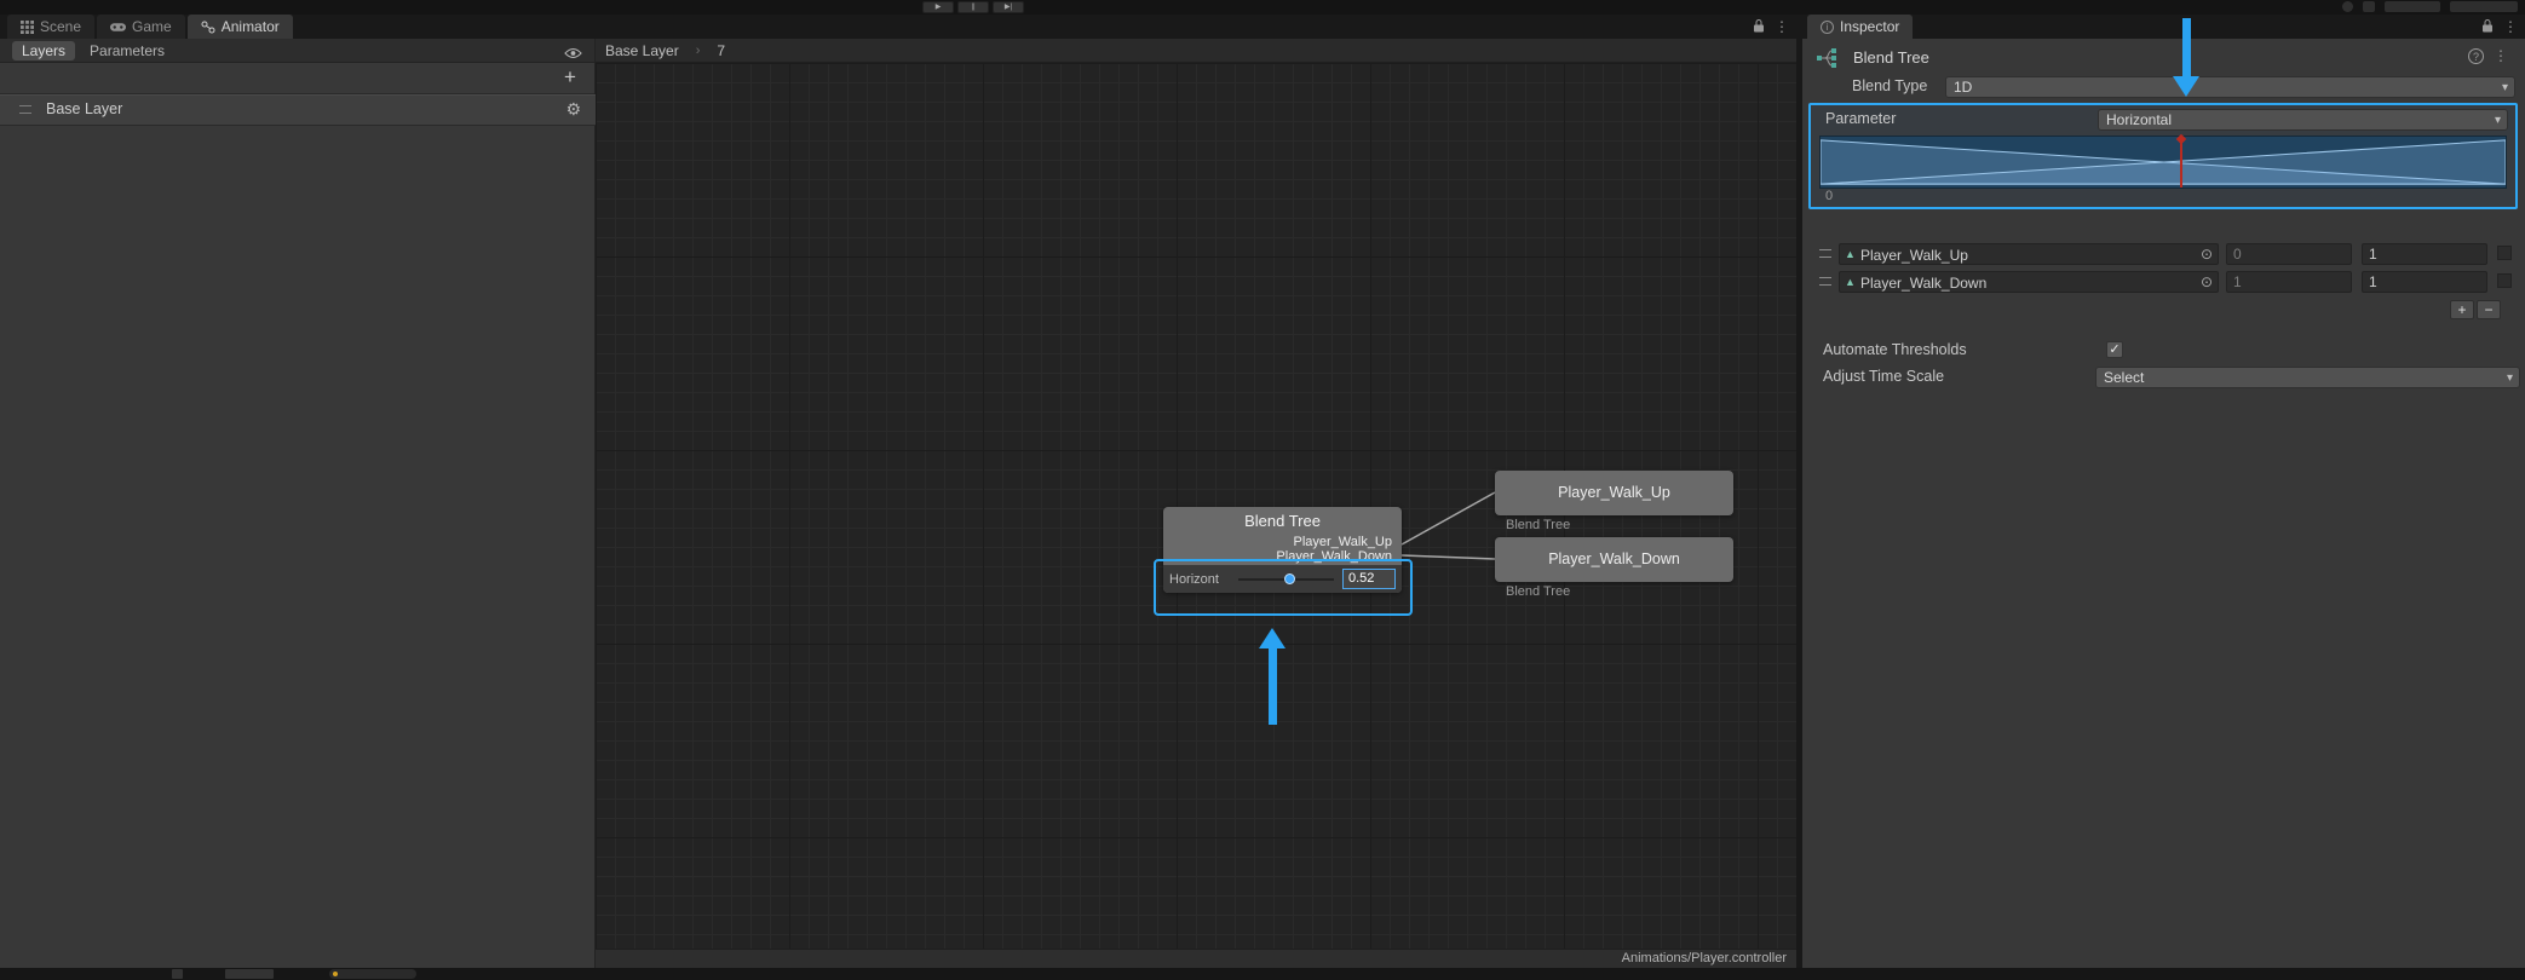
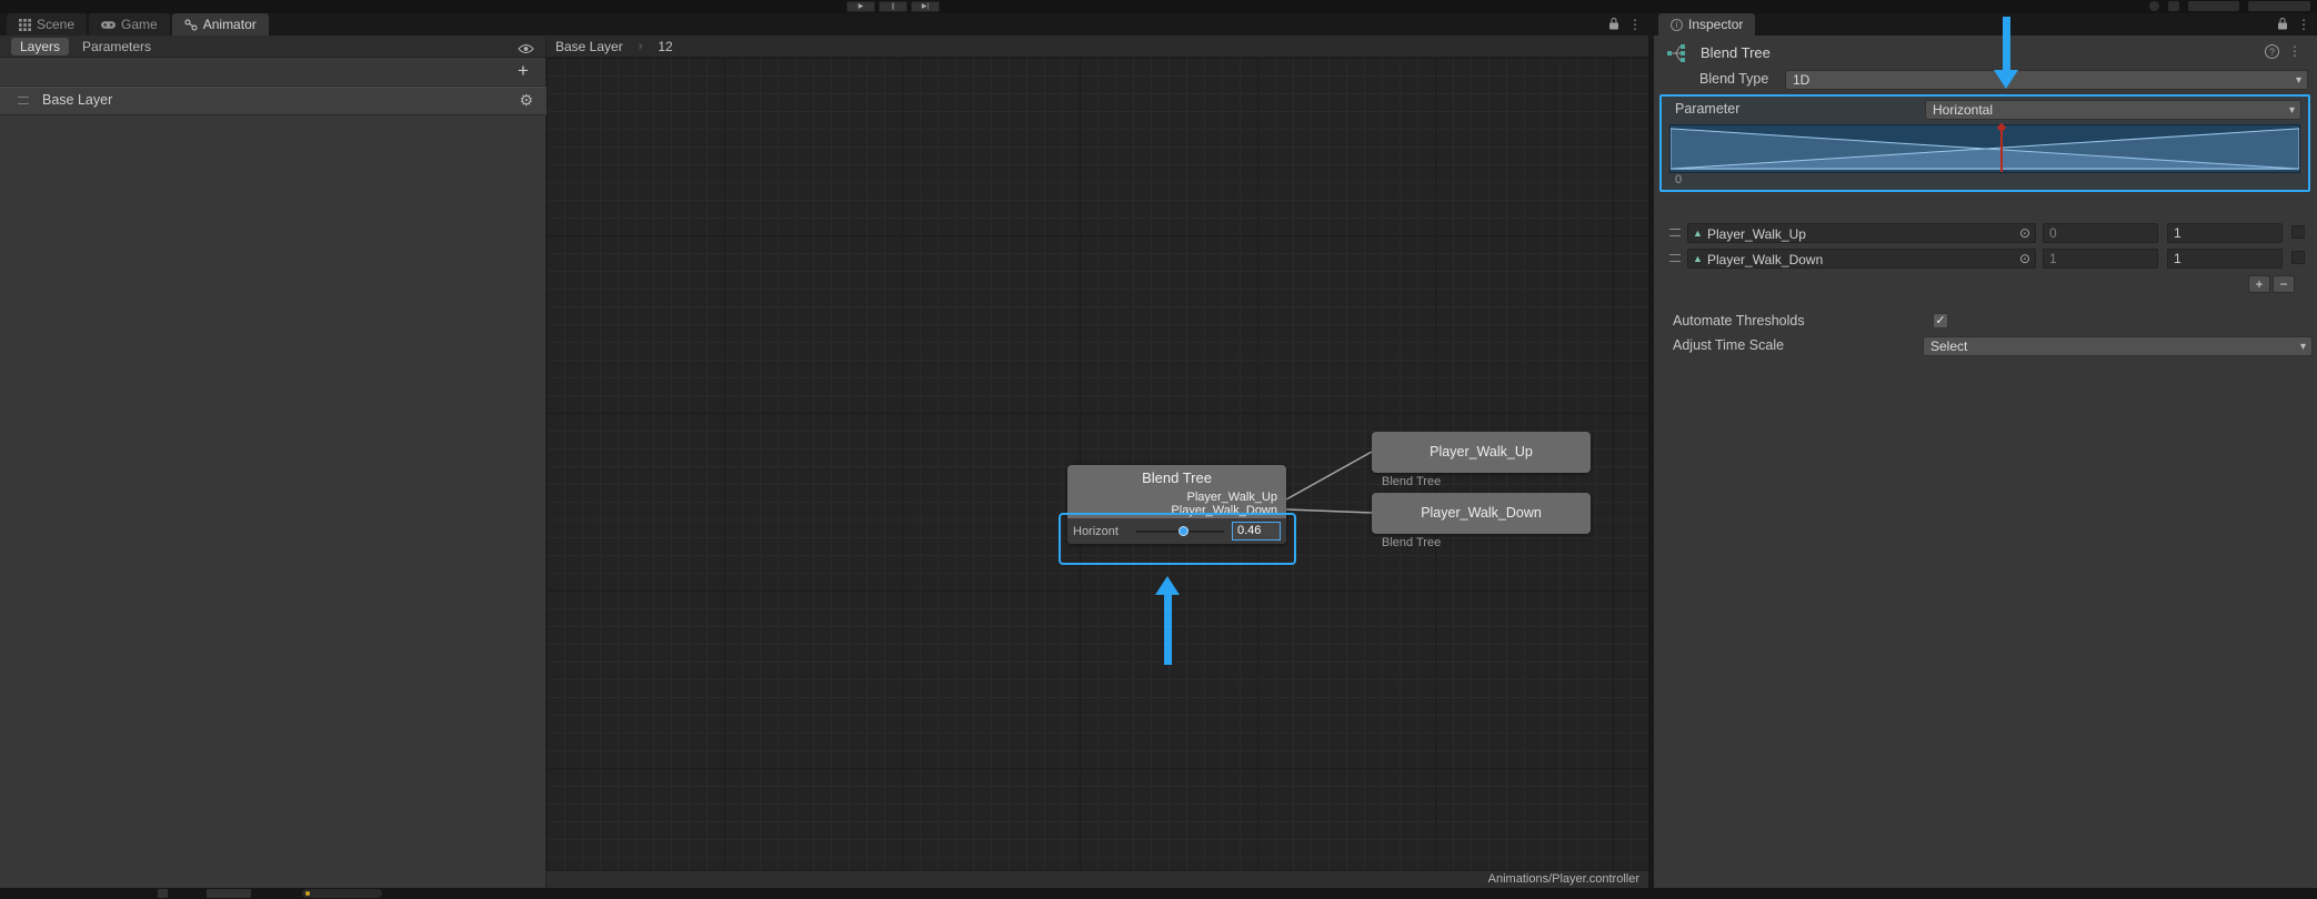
  Scene
  Game
  Animator
  ⋮
  Layers
  Parameters
  +
  Base Layer
  ⚙
  Base Layer
  ›
- 7
+ 12
  Blend Tree
  Player_Walk_Up
  Player_Walk_Down
  Horizont
- 0.52
+ 0.46
  Player_Walk_Up
  Blend Tree
  Player_Walk_Down
  Blend Tree
  Animations/Player.controller
  i
  Inspector
  ⋮
  Blend Tree
  ?
  ⋮
  Blend Type
  1D
  ▾
  Parameter
  Horizontal
  ▾
  0
  ▲
  Player_Walk_Up
  ⊙
  0
  1
  ▲
  Player_Walk_Down
  ⊙
  1
  1
  +
  −
  Automate Thresholds
  ✓
  Adjust Time Scale
  Select
  ▾
